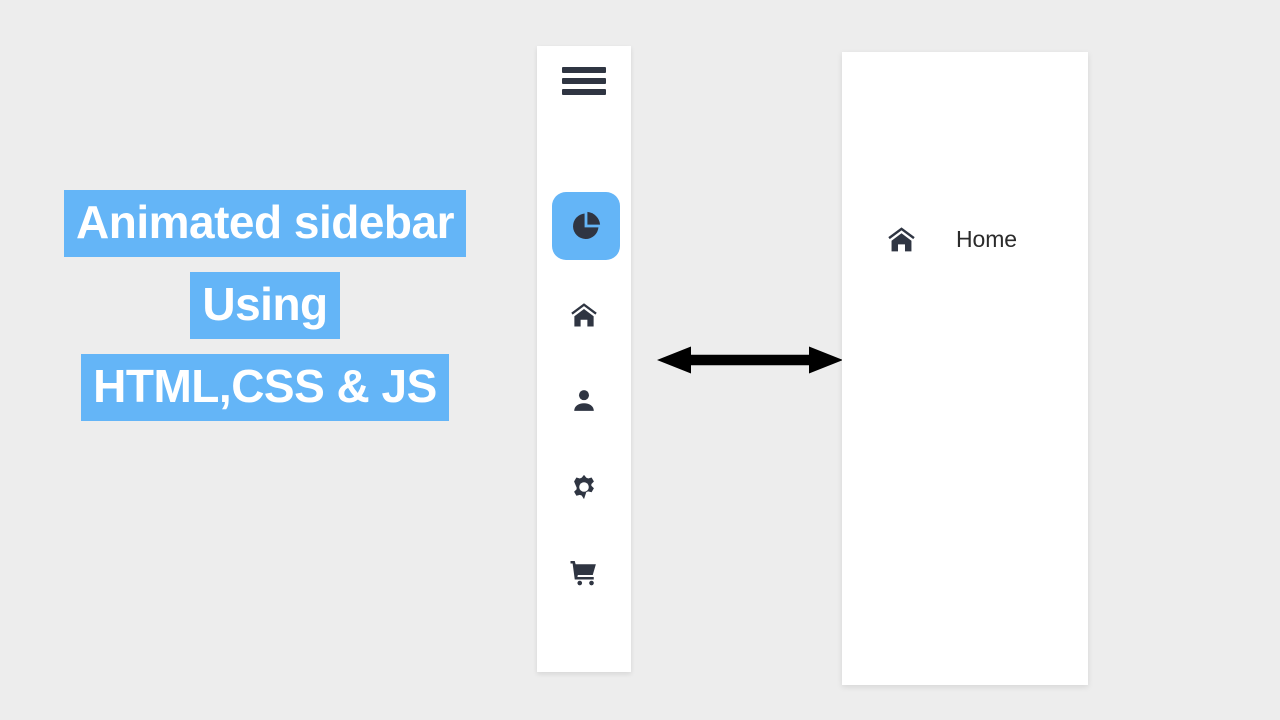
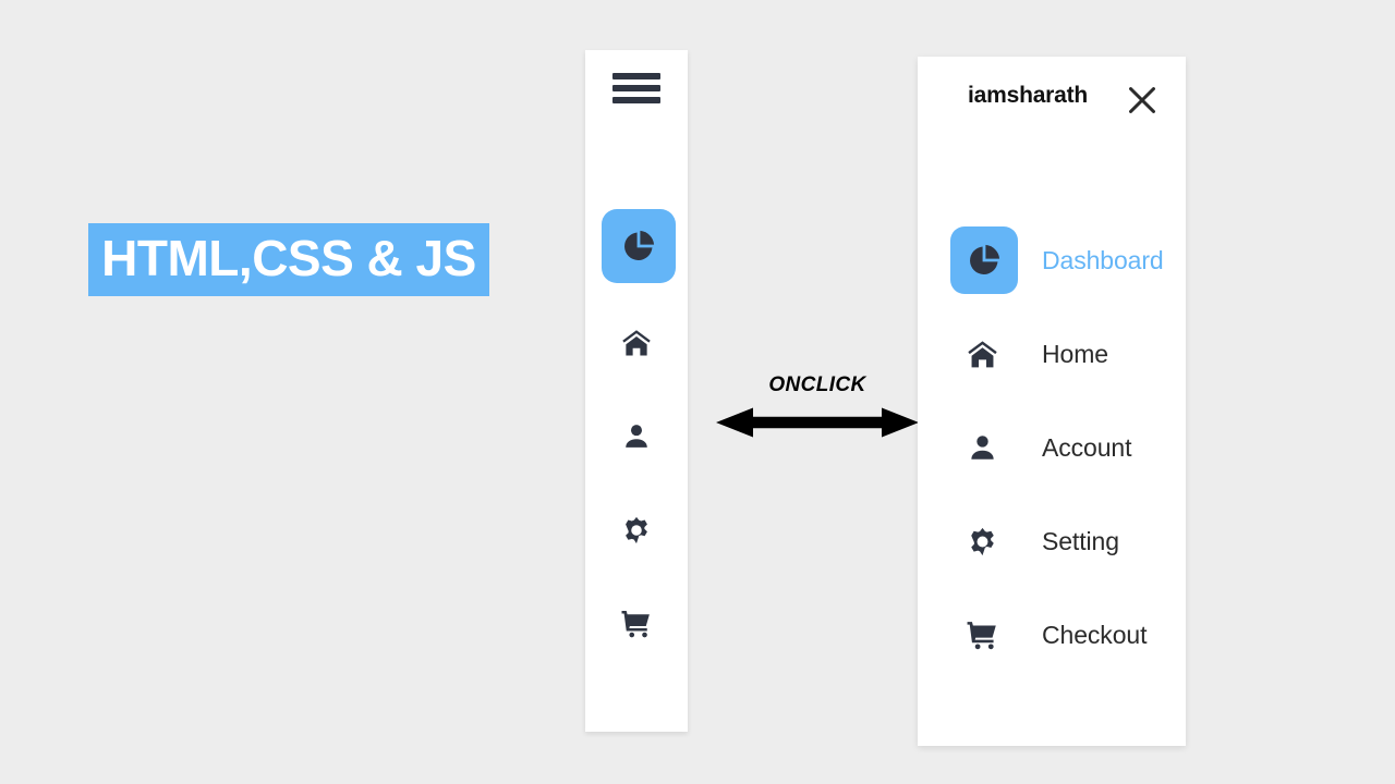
- Animated sidebar
- Using
  HTML,CSS & JS
+ ONCLICK
+ iamsharath
+ Dashboard
  Home
+ Account
+ Setting
+ Checkout
